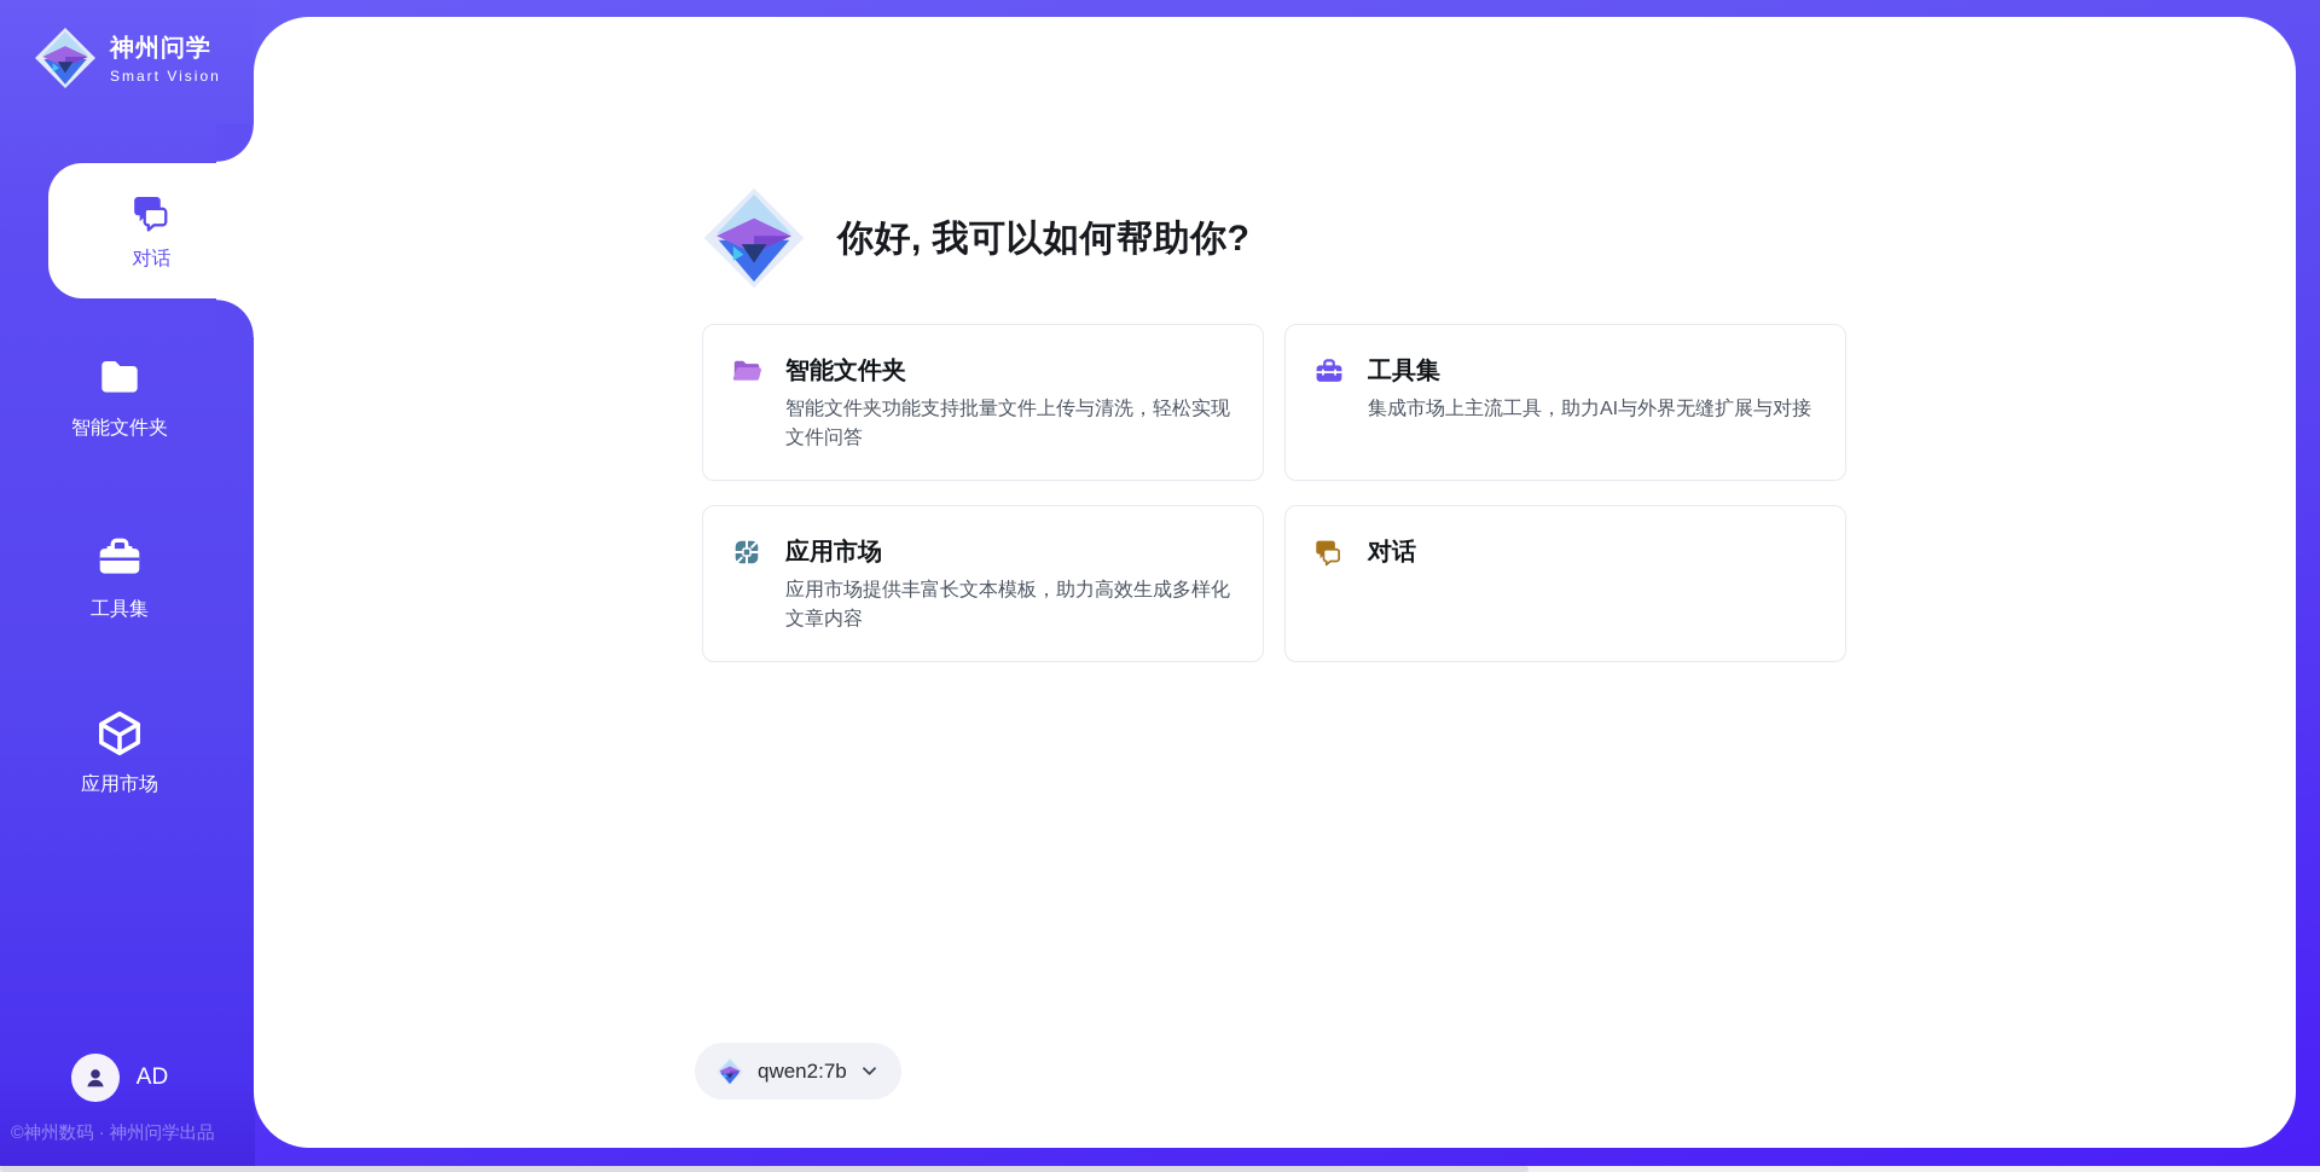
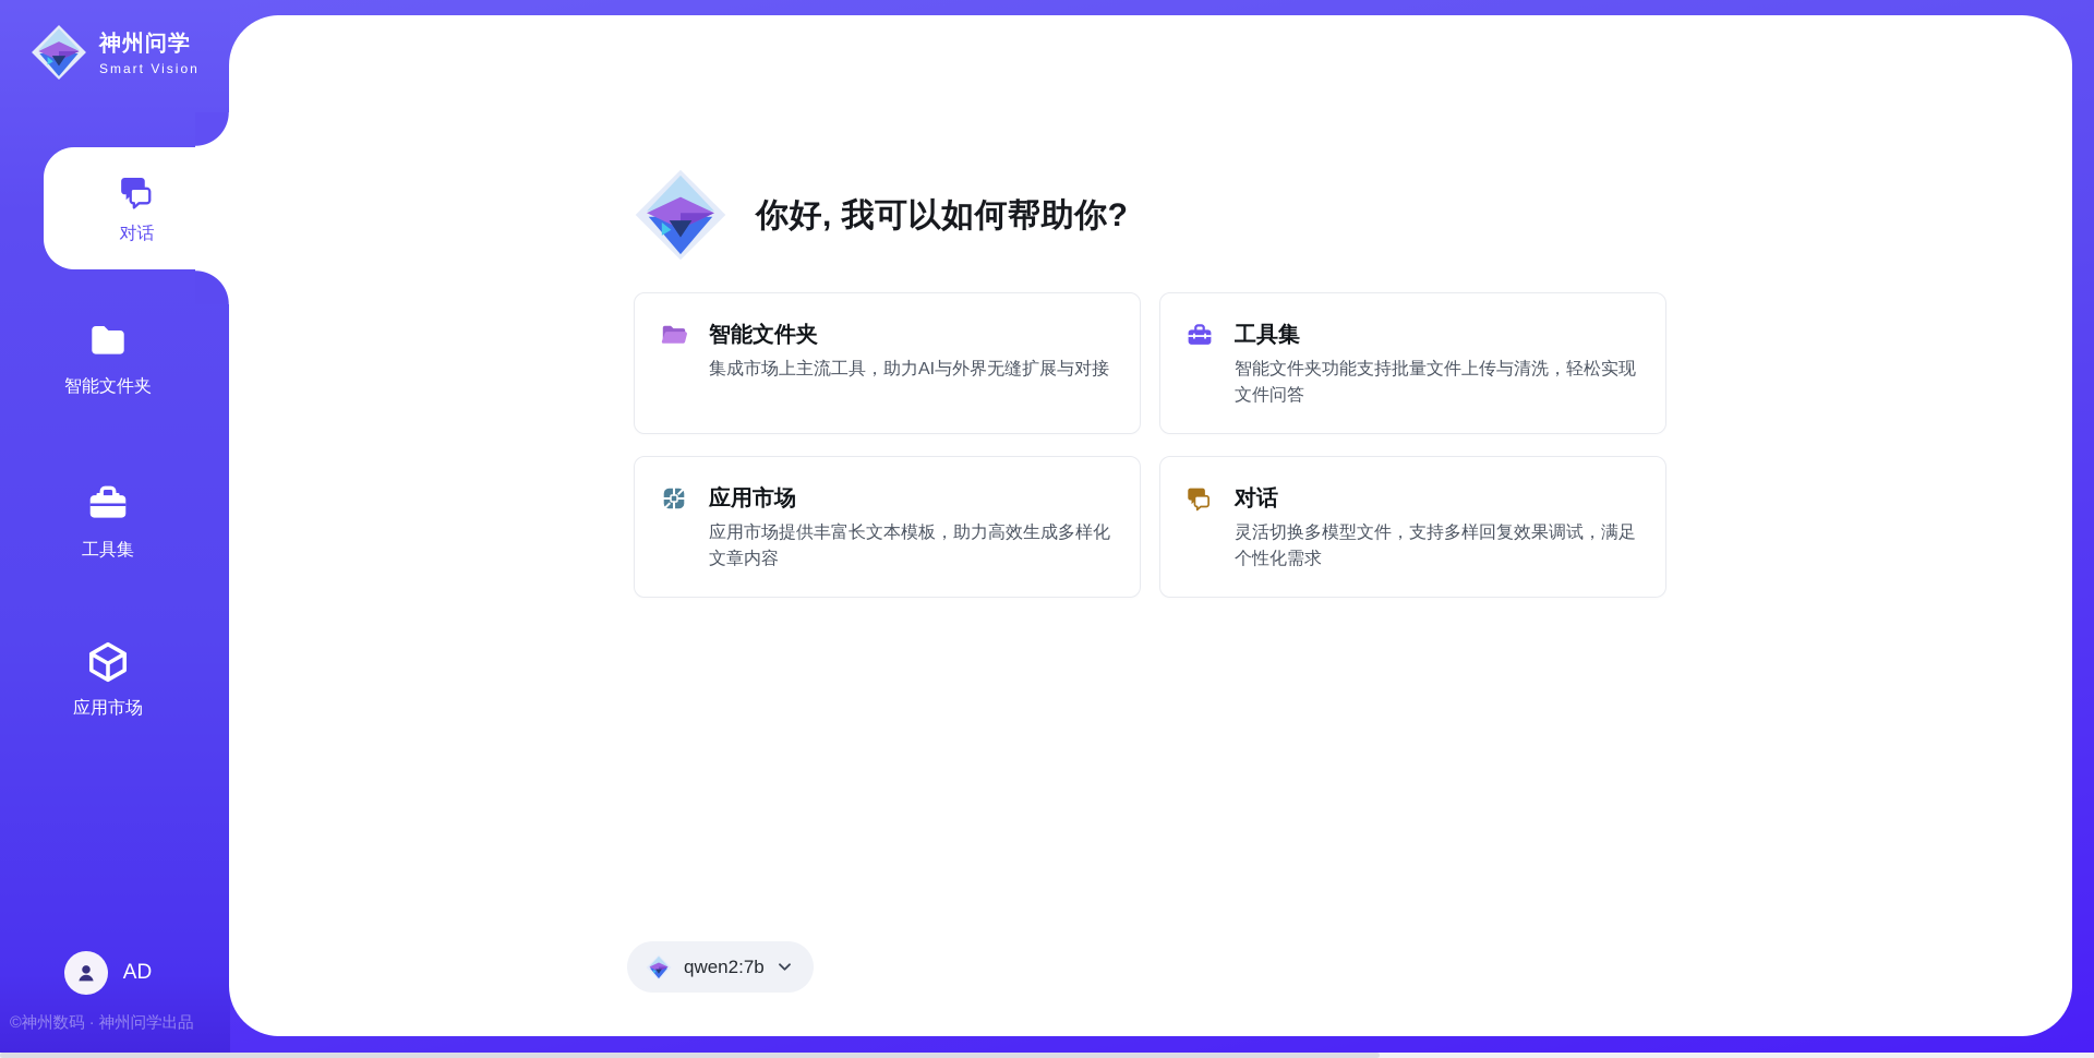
  神州问学
  Smart Vision
  对话
  智能文件夹
  工具集
  应用市场
  AD
  ©神州数码 · 神州问学出品
  你好, 我可以如何帮助你?
  智能文件夹
- 智能文件夹功能支持批量文件上传与清洗，轻松实现文件问答
+ 集成市场上主流工具，助力AI与外界无缝扩展与对接
  工具集
- 集成市场上主流工具，助力AI与外界无缝扩展与对接
+ 智能文件夹功能支持批量文件上传与清洗，轻松实现文件问答
  应用市场
  应用市场提供丰富长文本模板，助力高效生成多样化文章内容
  对话
+ 灵活切换多模型文件，支持多样回复效果调试，满足个性化需求
  qwen2:7b
